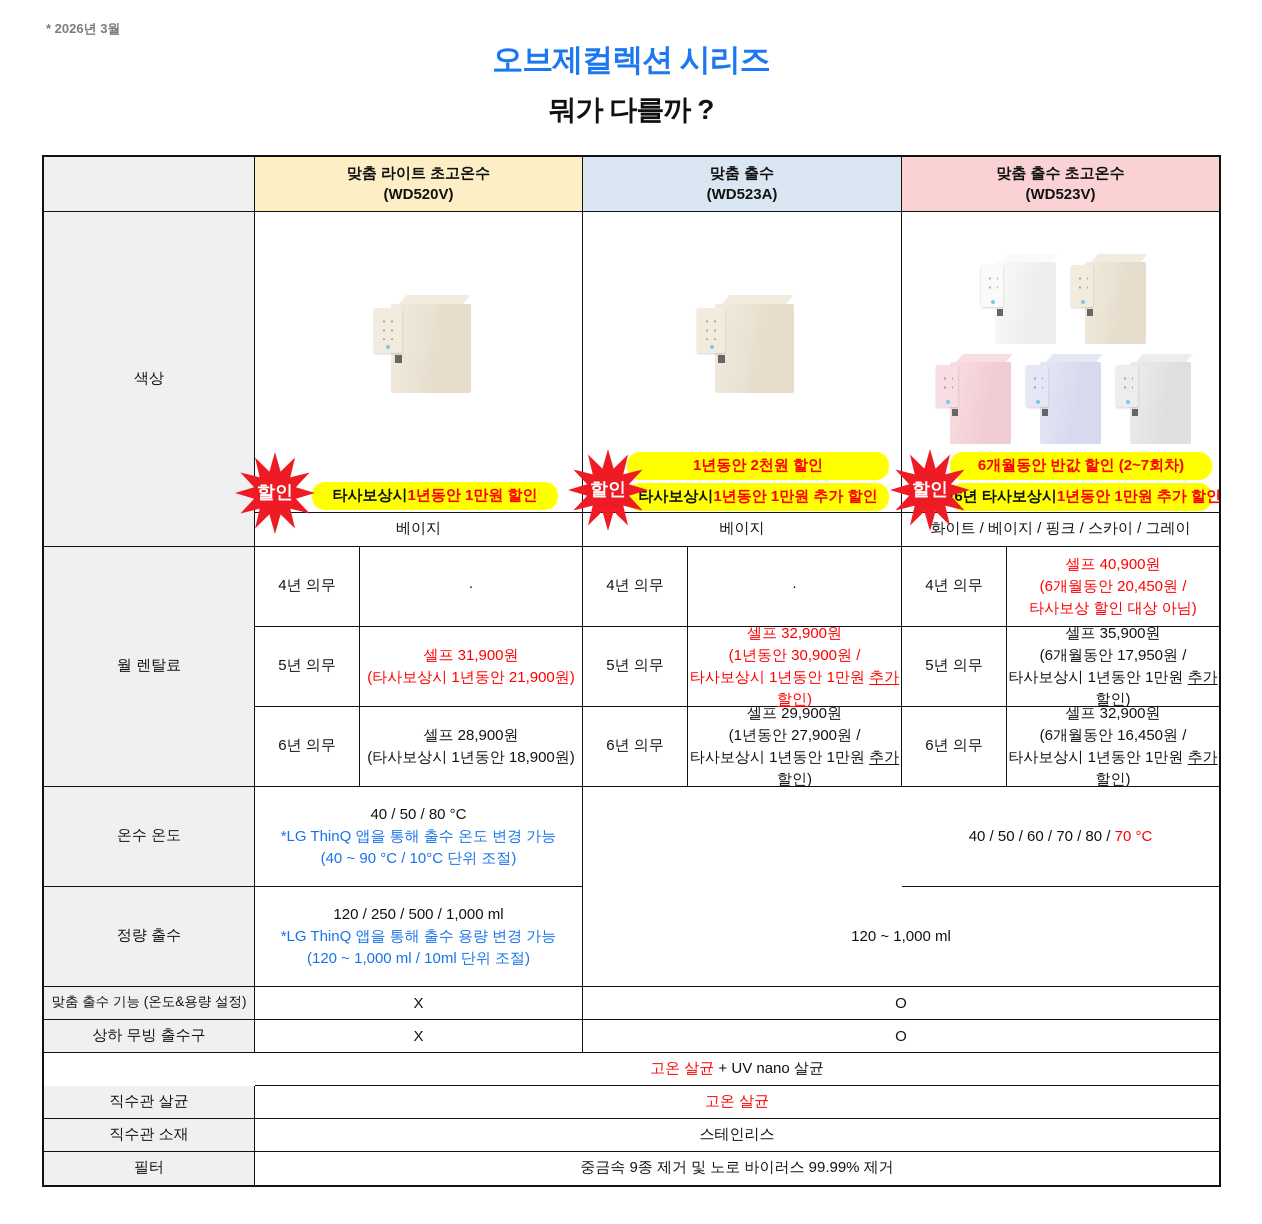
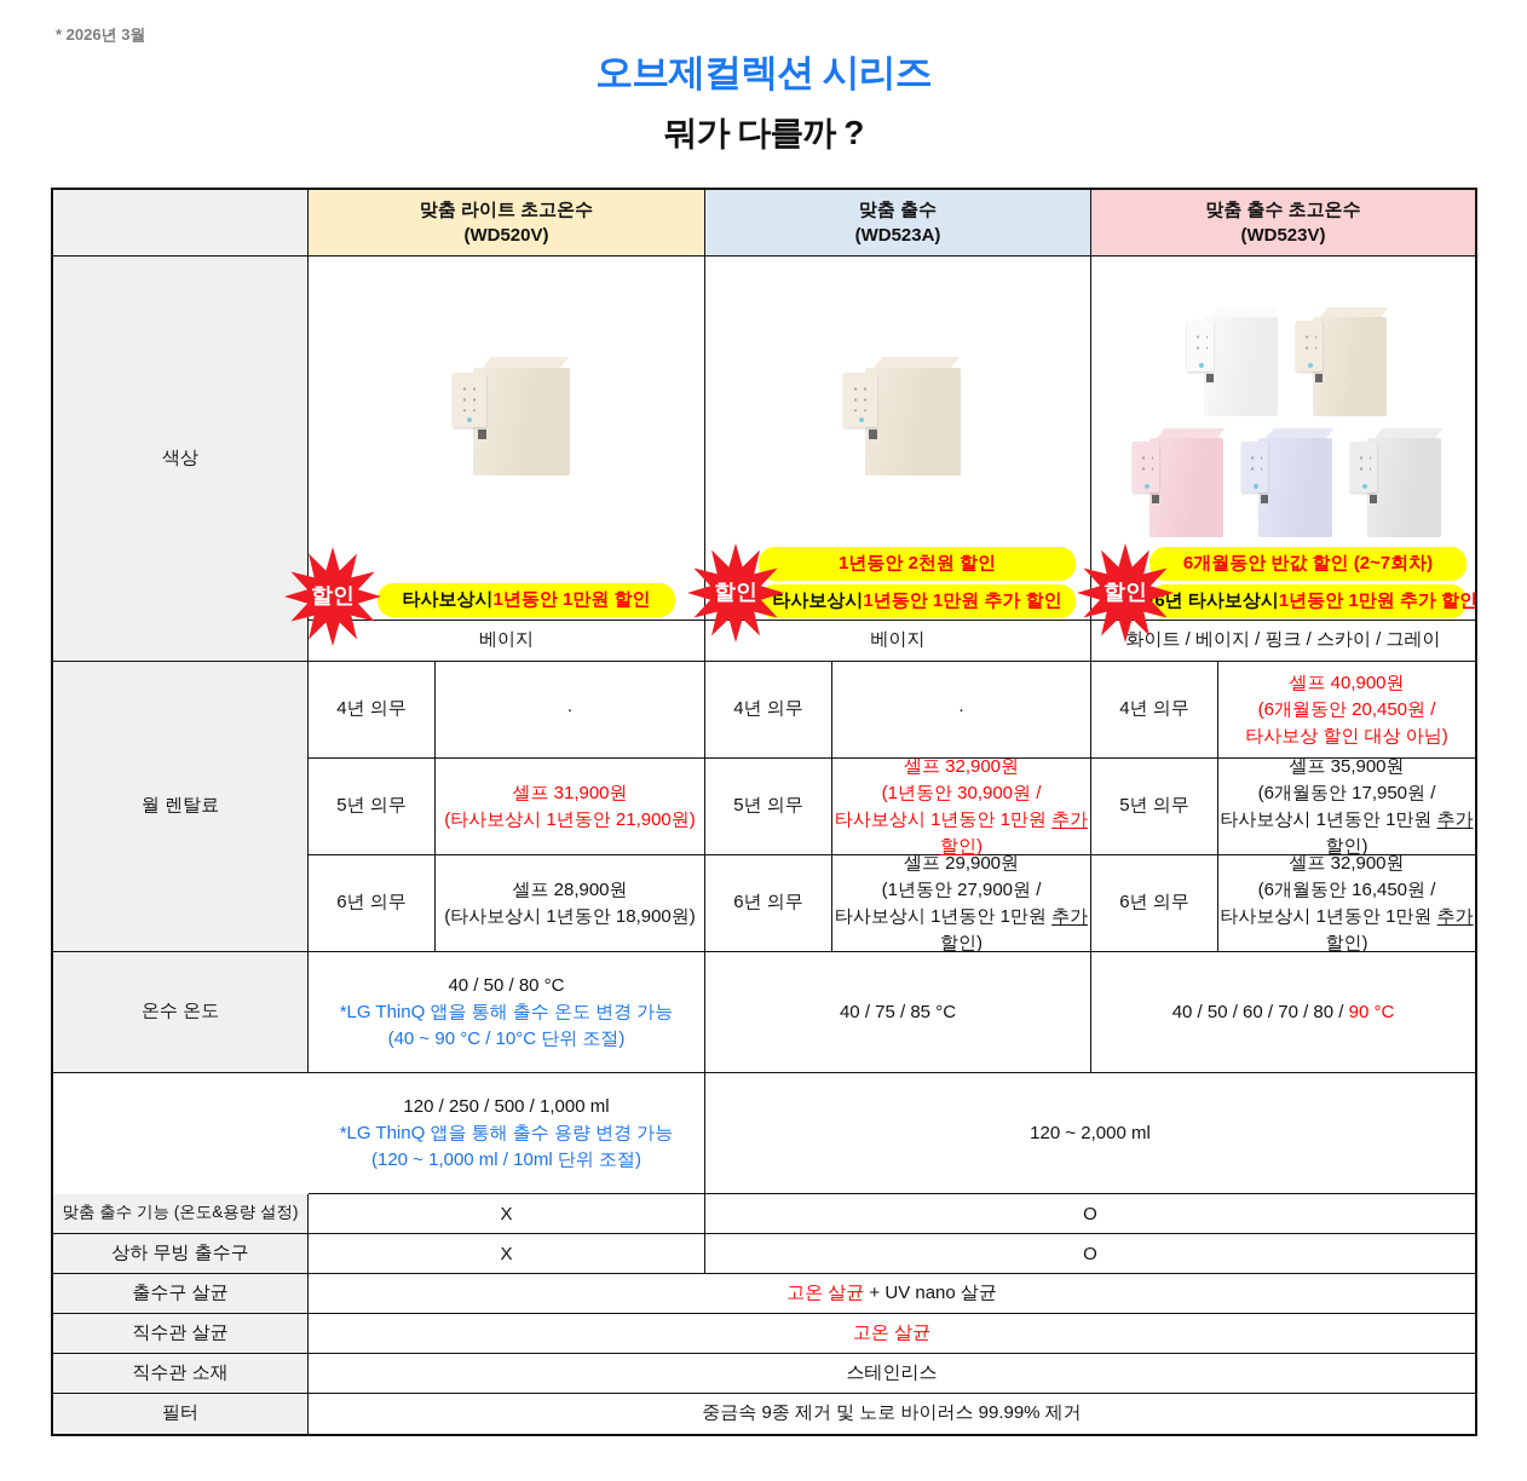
  * 2026년 3월
  오브제컬렉션 시리즈
  뭐가 다를까 ?
  맞춤 라이트 초고온수
  (WD520V)
  맞춤 출수
  (WD523A)
  맞춤 출수 초고온수
  (WD523V)
  색상
  타사보상시
  1년동안 1만원 할인
  할인
  베이지
  1년동안 2천원 할인
  타사보상시
  1년동안 1만원 추가 할인
  할인
  베이지
  6개월동안 반값 할인 (2~7회차)
  ·6년 타사보상시
  1년동안 1만원 추가 할인
  할인
  화이트 / 베이지 / 핑크 / 스카이 / 그레이
  월 렌탈료
  4년 의무
  ·
  4년 의무
  ·
  4년 의무
  셀프 40,900원
  (6개월동안 20,450원 /
  타사보상 할인 대상 아님)
  5년 의무
  셀프 31,900원
  (타사보상시 1년동안 21,900원)
  5년 의무
  셀프 32,900원
  (1년동안 30,900원 /
  타사보상시 1년동안 1만원 추가할인)
  5년 의무
  셀프 35,900원
  (6개월동안 17,950원 /
  타사보상시 1년동안 1만원 추가할인)
  6년 의무
  셀프 28,900원
  (타사보상시 1년동안 18,900원)
  6년 의무
  셀프 29,900원
  (1년동안 27,900원 /
  타사보상시 1년동안 1만원 추가할인)
  6년 의무
  셀프 32,900원
  (6개월동안 16,450원 /
  타사보상시 1년동안 1만원 추가할인)
  온수 온도
  40 / 50 / 80 °C
  *LG ThinQ 앱을 통해 출수 온도 변경 가능
  (40 ~ 90 °C / 10°C 단위 조절)
+ 40 / 75 / 85 °C
- 40 / 50 / 60 / 70 / 80 / 70 °C
+ 40 / 50 / 60 / 70 / 80 / 90 °C
- 정량 출수
  120 / 250 / 500 / 1,000 ml
  *LG ThinQ 앱을 통해 출수 용량 변경 가능
  (120 ~ 1,000 ml / 10ml 단위 조절)
- 120 ~ 1,000 ml
+ 120 ~ 2,000 ml
  맞춤 출수 기능 (온도&용량 설정)
  X
  O
  상하 무빙 출수구
  X
  O
+ 출수구 살균
  고온 살균 + UV nano 살균
  직수관 살균
  고온 살균
  직수관 소재
  스테인리스
  필터
  중금속 9종 제거 및 노로 바이러스 99.99% 제거
